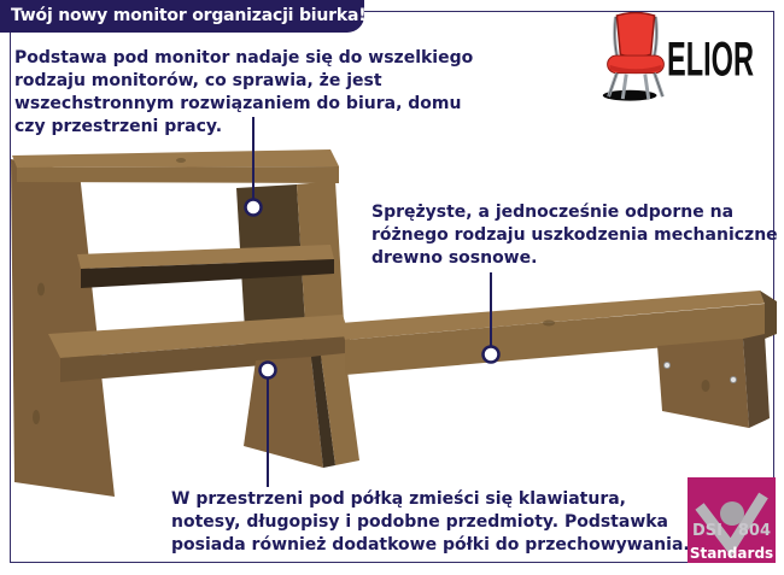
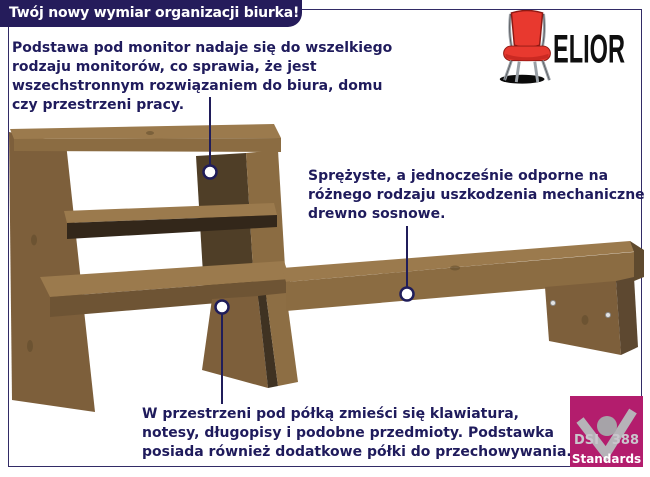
- Twój nowy monitor organizacji biurka!
+ Twój nowy wymiar organizacji biurka!
  ELIOR
  Podstawa pod monitor nadaje się do wszelkiego
  rodzaju monitorów, co sprawia, że jest
  wszechstronnym rozwiązaniem do biura, domu
  czy przestrzeni pracy.
  Sprężyste, a jednocześnie odporne na
  różnego rodzaju uszkodzenia mechaniczne
  drewno sosnowe.
  W przestrzeni pod półką zmieści się klawiatura,
  notesy, długopisy i podobne przedmioty. Podstawka
  posiada również dodatkowe półki do przechowywania
  DSI
- 804
+ 388
  Standards
